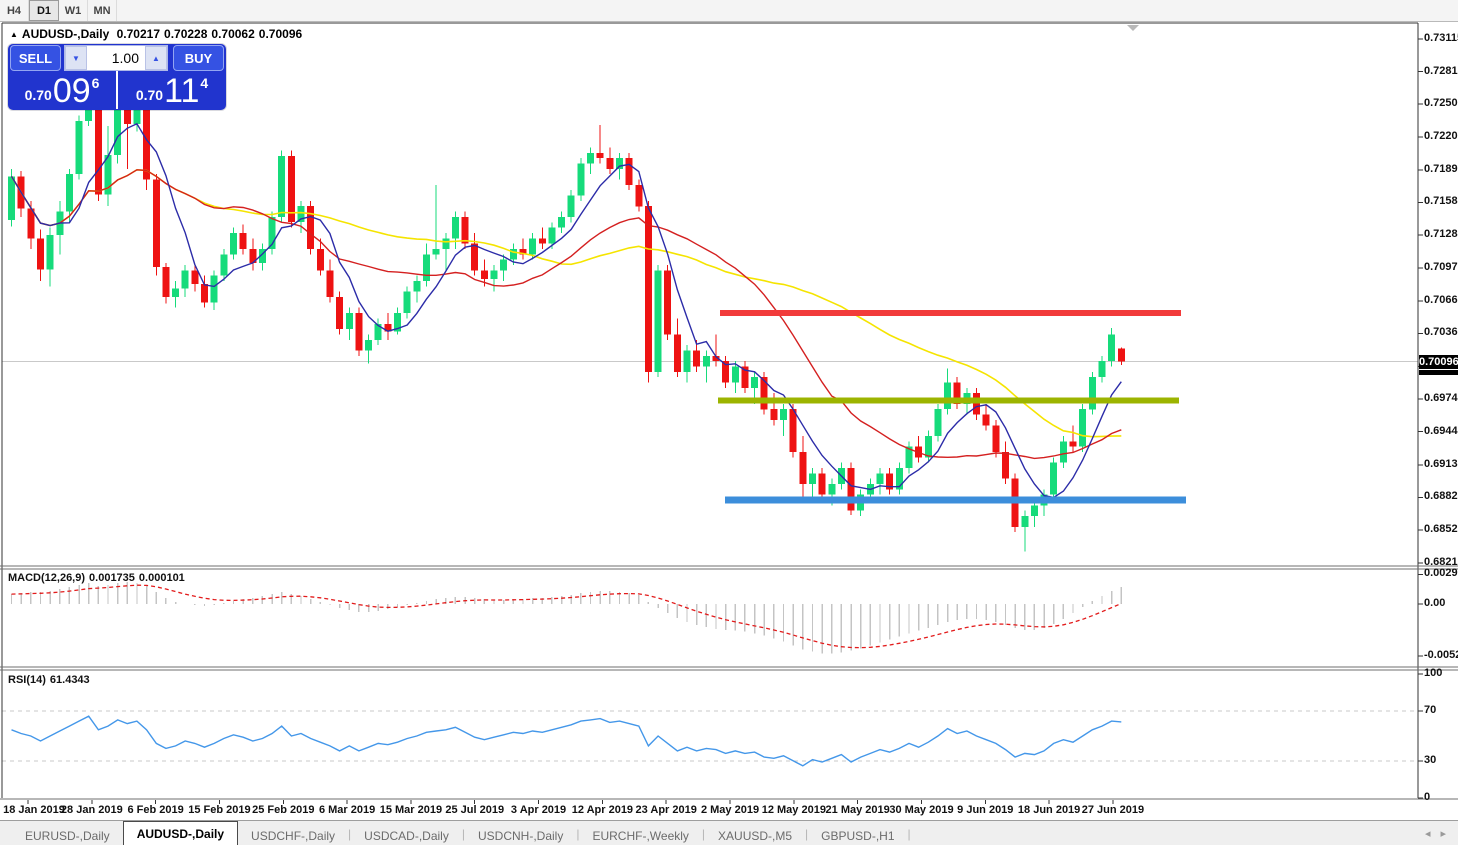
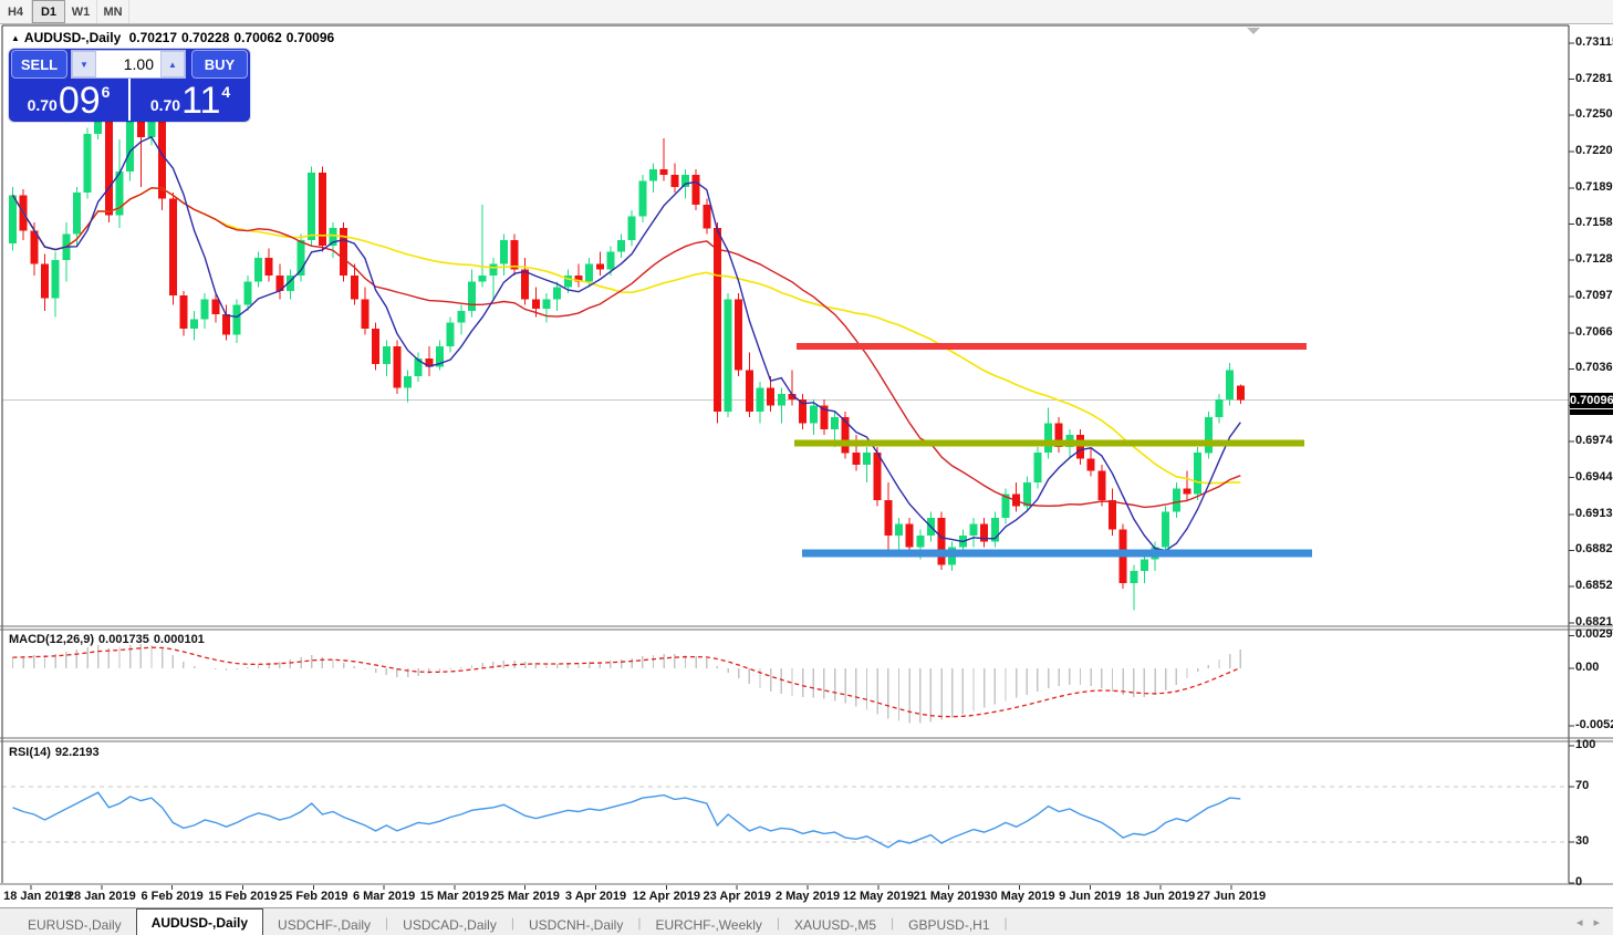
  H4
  D1
  W1
  MN
  ▲ AUDUSD-,Daily 0.70217 0.70228 0.70062 0.70096
  SELL
  ▼
  1.00
  ▲
  BUY
  0.70
  09
  6
  0.70
  11
  4
  MACD(12,26,9) 0.001735 0.000101
- RSI(14) 61.4343
+ RSI(14) 92.2193
  0.70096
  0.7311
  0.7281
  0.7250
  0.7220
  0.7189
  0.7158
  0.7128
  0.7097
  0.7066
  0.7036
  0.6974
  0.6944
  0.6913
  0.6882
  0.6852
  0.6821
  0.0029
  0.00
  -0.005
  100
  70
  30
  0
  18 Jan 2019
  28 Jan 2019
  6 Feb 2019
  15 Feb 2019
  25 Feb 2019
  6 Mar 2019
  15 Mar 2019
- 25 Jul 2019
+ 25 Mar 2019
  3 Apr 2019
  12 Apr 2019
  23 Apr 2019
  2 May 2019
  12 May 2019
  21 May 2019
  30 May 2019
  9 Jun 2019
  18 Jun 2019
  27 Jun 2019
  EURUSD-,Daily
  AUDUSD-,Daily
  USDCHF-,Daily
  |
  USDCAD-,Daily
  |
  USDCNH-,Daily
  |
  EURCHF-,Weekly
  |
  XAUUSD-,M5
  |
  GBPUSD-,H1
  |
  ◂
  ▸
